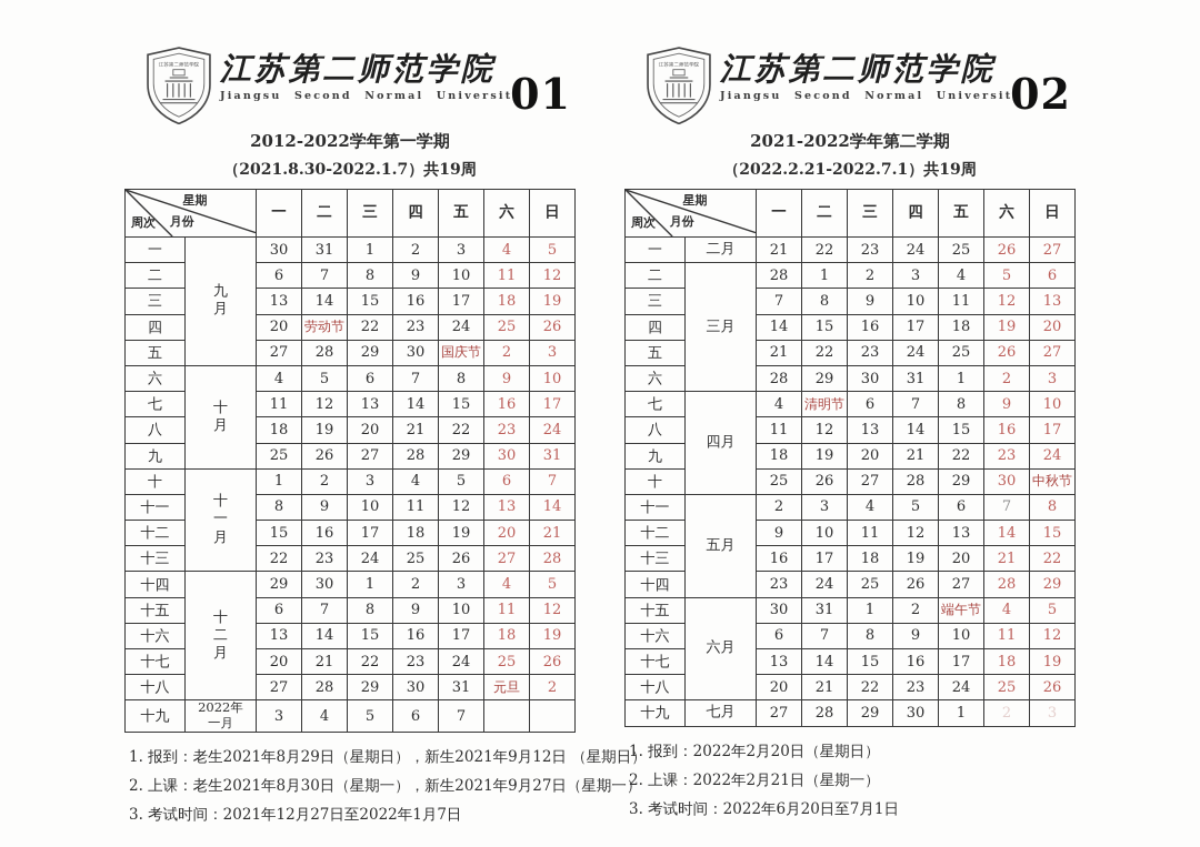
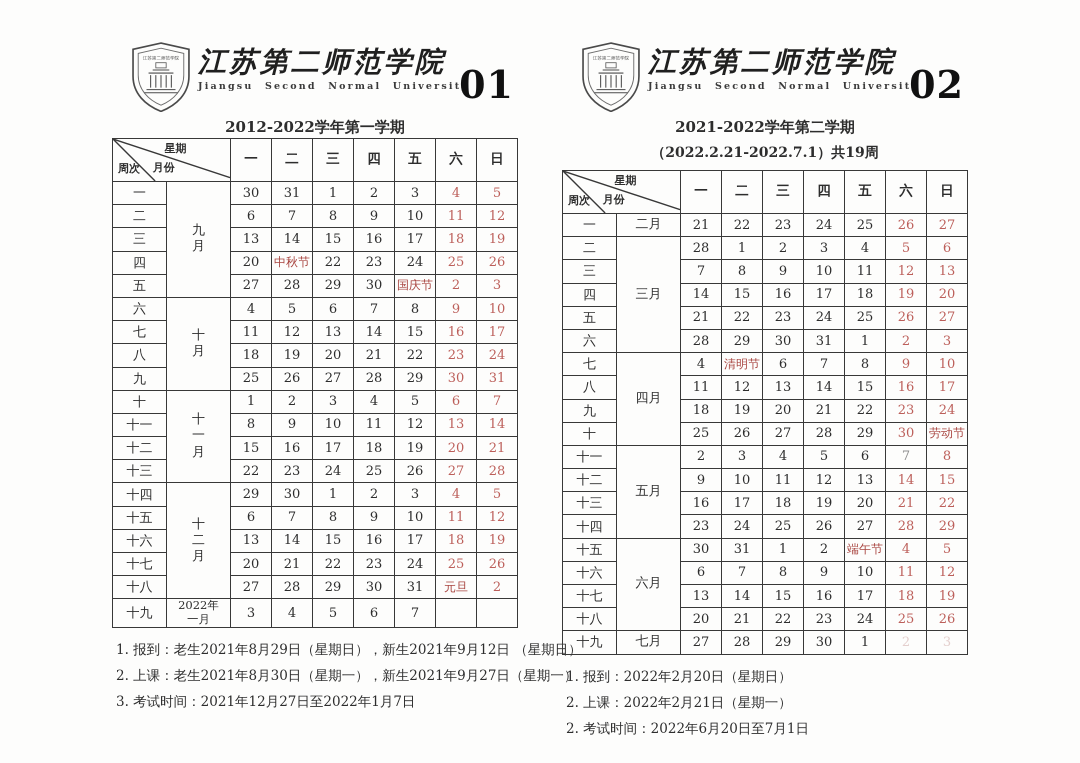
  江苏第二师范学院
  Jiangsu Second Normal Universit
  01
  2012-2022学年第一学期
- （2021.8.30-2022.1.7）共19周
  星期 月份 周次	一	二	三	四	五	六	日
  一	九月	30	31	1	2	3	4	5
  二	6	7	8	9	10	11	12
  三	13	14	15	16	17	18	19
- 四	20	劳动节	22	23	24	25	26
+ 四	20	中秋节	22	23	24	25	26
  五	27	28	29	30	国庆节	2	3
  六	十月	4	5	6	7	8	9	10
  七	11	12	13	14	15	16	17
  八	18	19	20	21	22	23	24
  九	25	26	27	28	29	30	31
  十	十一月	1	2	3	4	5	6	7
  十一	8	9	10	11	12	13	14
  十二	15	16	17	18	19	20	21
  十三	22	23	24	25	26	27	28
  十四	十二月	29	30	1	2	3	4	5
  十五	6	7	8	9	10	11	12
  十六	13	14	15	16	17	18	19
  十七	20	21	22	23	24	25	26
  十八	27	28	29	30	31	元旦	2
  十九	2022年一月	3	4	5	6	7
  1. 报到：老生2021年8月29日（星期日），新生2021年9月12日 （星期
  2. 上课：老生2021年8月30日（星期一），新生2021年9月27日（星期一
  3. 考试时间：2021年12月27日至2022年1月7日
  江苏第二师范学院
  Jiangsu Second Normal Universit
  02
  2021-2022学年第二学期
  （2022.2.21-2022.7.1）共19周
  星期 月份 周次	一	二	三	四	五	六	日
  一	二月	21	22	23	24	25	26	27
  二	三月	28	1	2	3	4	5	6
  三	7	8	9	10	11	12	13
  四	14	15	16	17	18	19	20
  五	21	22	23	24	25	26	27
  六	28	29	30	31	1	2	3
  七	四月	4	清明节	6	7	8	9	10
  八	11	12	13	14	15	16	17
  九	18	19	20	21	22	23	24
- 十	25	26	27	28	29	30	中秋节
+ 十	25	26	27	28	29	30	劳动节
  十一	五月	2	3	4	5	6	7	8
  十二	9	10	11	12	13	14	15
  十三	16	17	18	19	20	21	22
  十四	23	24	25	26	27	28	29
  十五	六月	30	31	1	2	端午节	4	5
  十六	6	7	8	9	10	11	12
  十七	13	14	15	16	17	18	19
  十八	20	21	22	23	24	25	26
  十九	七月	27	28	29	30	1	2	3
  1. 报到：2022年2月20日（星期日）
  2. 上课：2022年2月21日（星期一）
- 3. 考试时间：2022年6月20日至7月1日
+ 2. 考试时间：2022年6月20日至7月1日
